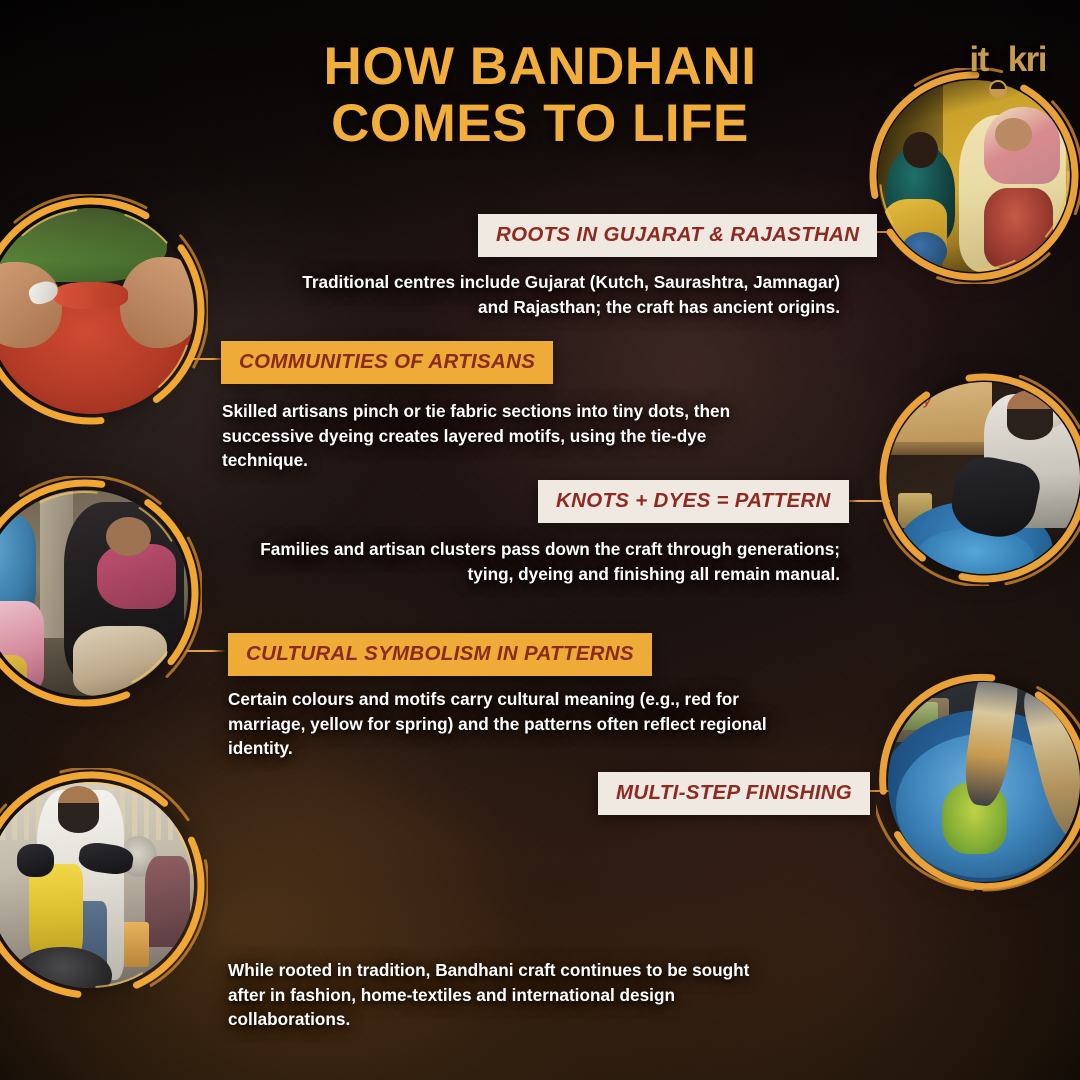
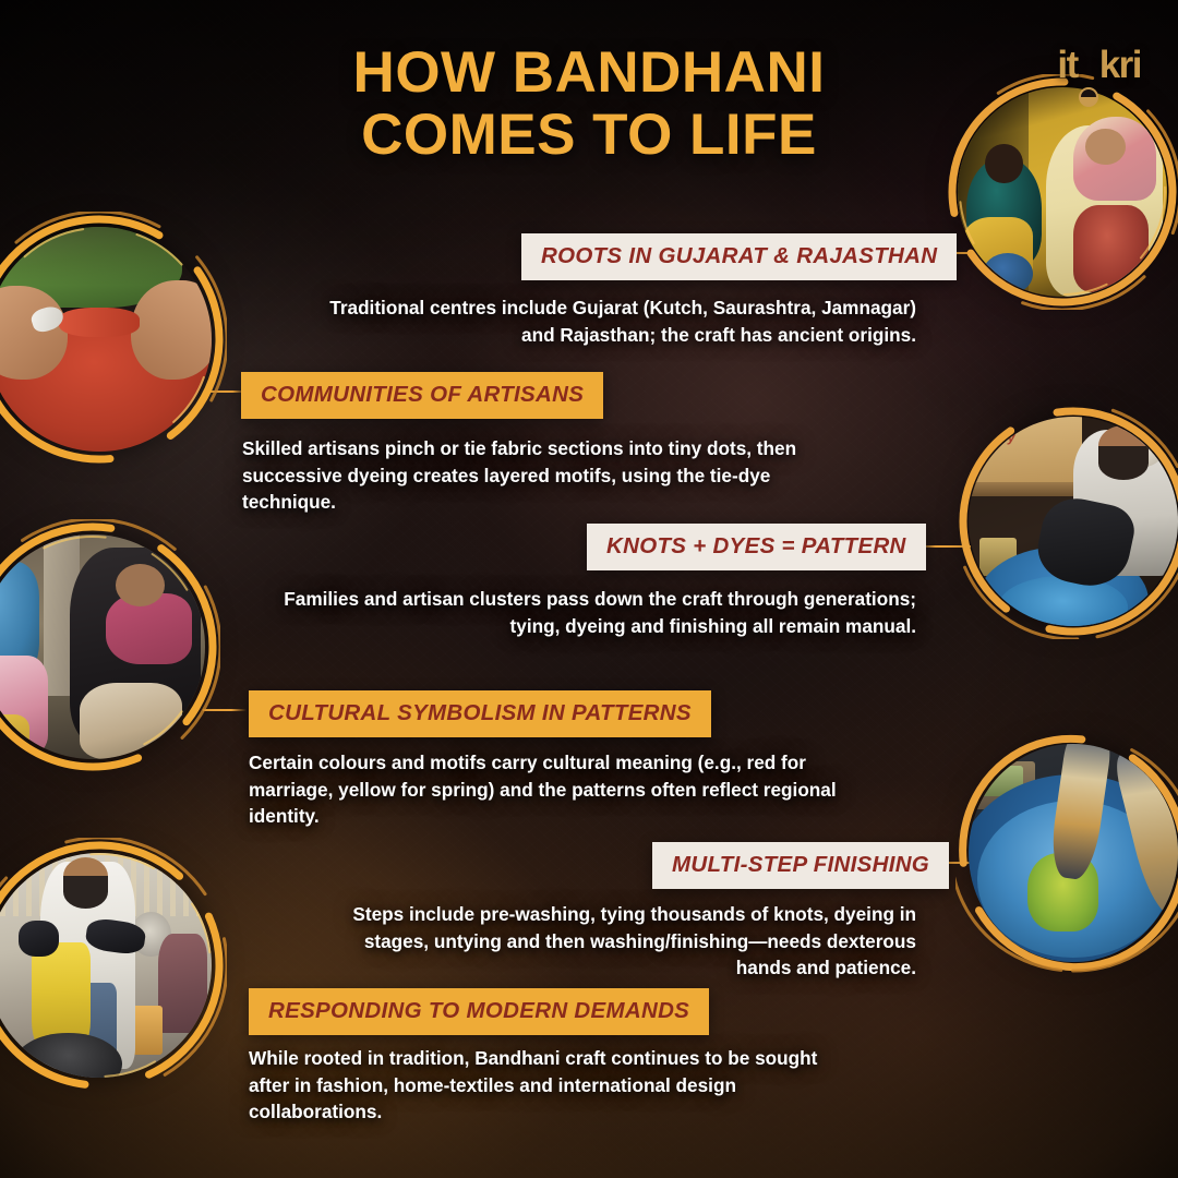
  HOW BANDHANI
  COMES TO LIFE
  it kri
  ROOTS IN GUJARAT & RAJASTHAN
  Traditional centres include Gujarat (Kutch, Saurashtra, Jamnagar) and Rajasthan; the craft has ancient origins.
  COMMUNITIES OF ARTISANS
  Skilled artisans pinch or tie fabric sections into tiny dots, then successive dyeing creates layered motifs, using the tie-dye technique.
  KNOTS + DYES = PATTERN
  Families and artisan clusters pass down the craft through generations; tying, dyeing and finishing all remain manual.
  CULTURAL SYMBOLISM IN PATTERNS
  Certain colours and motifs carry cultural meaning (e.g., red for marriage, yellow for spring) and the patterns often reflect regional identity.
  MULTI-STEP FINISHING
+ Steps include pre-washing, tying thousands of knots, dyeing in stages, untying and then washing/finishing—needs dexterous hands and patience.
+ RESPONDING TO MODERN DEMANDS
  While rooted in tradition, Bandhani craft continues to be sought after in fashion, home-textiles and international design collaborations.
